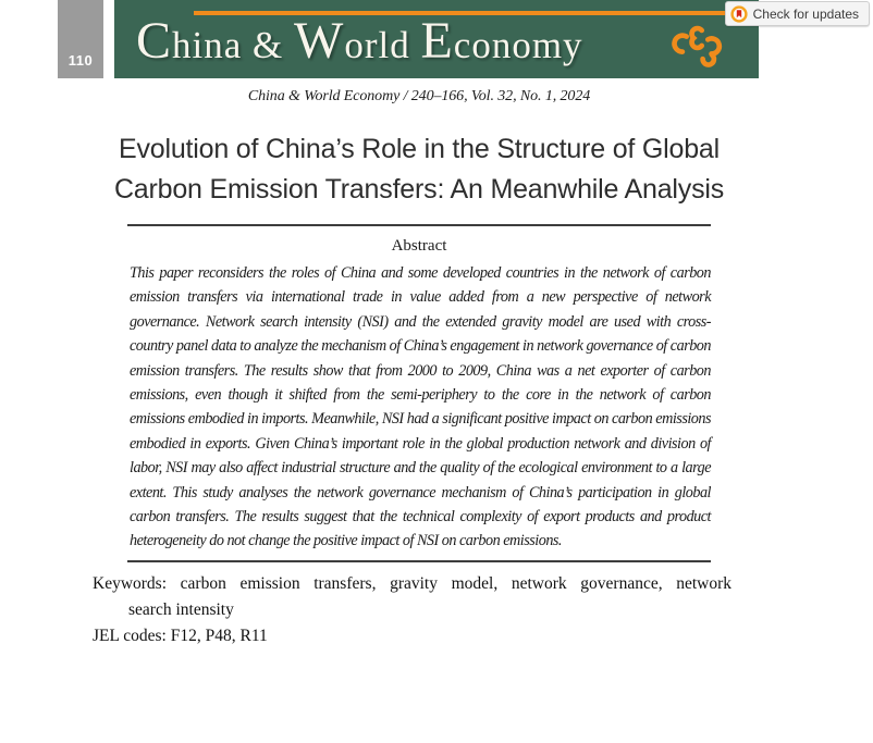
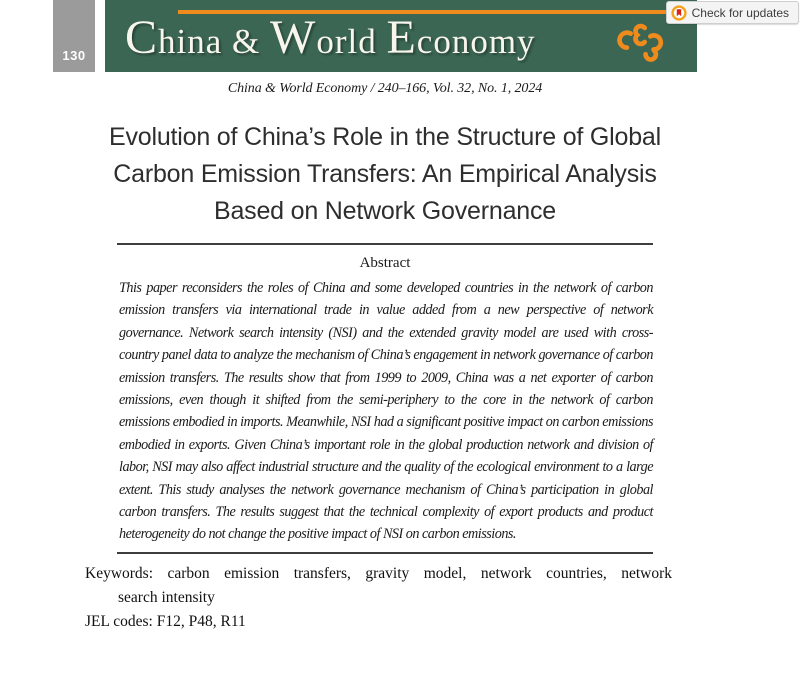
- 110
+ 130
  China & World Economy
  Check for updates
  China & World Economy / 240–166, Vol. 32, No. 1, 2024
  Evolution of China’s Role in the Structure of Global
- Carbon Emission Transfers: An Meanwhile Analysis
+ Carbon Emission Transfers: An Empirical Analysis
+ Based on Network Governance
  Abstract
- This paper reconsiders the roles of China and some developed countries in the network of carbon emission transfers via international trade in value added from a new perspective of network governance. Network search intensity (NSI) and the extended gravity model are used with cross-country panel data to analyze the mechanism of China’s engagement in network governance of carbon emission transfers. The results show that from 2000 to 2009, China was a net exporter of carbon emissions, even though it shifted from the semi-periphery to the core in the network of carbon emissions embodied in imports. Meanwhile, NSI had a significant positive impact on carbon emissions embodied in exports. Given China’s important role in the global production network and division of labor, NSI may also affect industrial structure and the quality of the ecological environment to a large extent. This study analyses the network governance mechanism of China’s participation in global carbon transfers. The results suggest that the technical complexity of export products and product heterogeneity do not change the positive impact of NSI on carbon emissions.
+ This paper reconsiders the roles of China and some developed countries in the network of carbon emission transfers via international trade in value added from a new perspective of network governance. Network search intensity (NSI) and the extended gravity model are used with cross-country panel data to analyze the mechanism of China’s engagement in network governance of carbon emission transfers. The results show that from 1999 to 2009, China was a net exporter of carbon emissions, even though it shifted from the semi-periphery to the core in the network of carbon emissions embodied in imports. Meanwhile, NSI had a significant positive impact on carbon emissions embodied in exports. Given China’s important role in the global production network and division of labor, NSI may also affect industrial structure and the quality of the ecological environment to a large extent. This study analyses the network governance mechanism of China’s participation in global carbon transfers. The results suggest that the technical complexity of export products and product heterogeneity do not change the positive impact of NSI on carbon emissions.
- Keywords: carbon emission transfers, gravity model, network governance, network
+ Keywords: carbon emission transfers, gravity model, network countries, network
  search intensity
  JEL codes: F12, P48, R11
